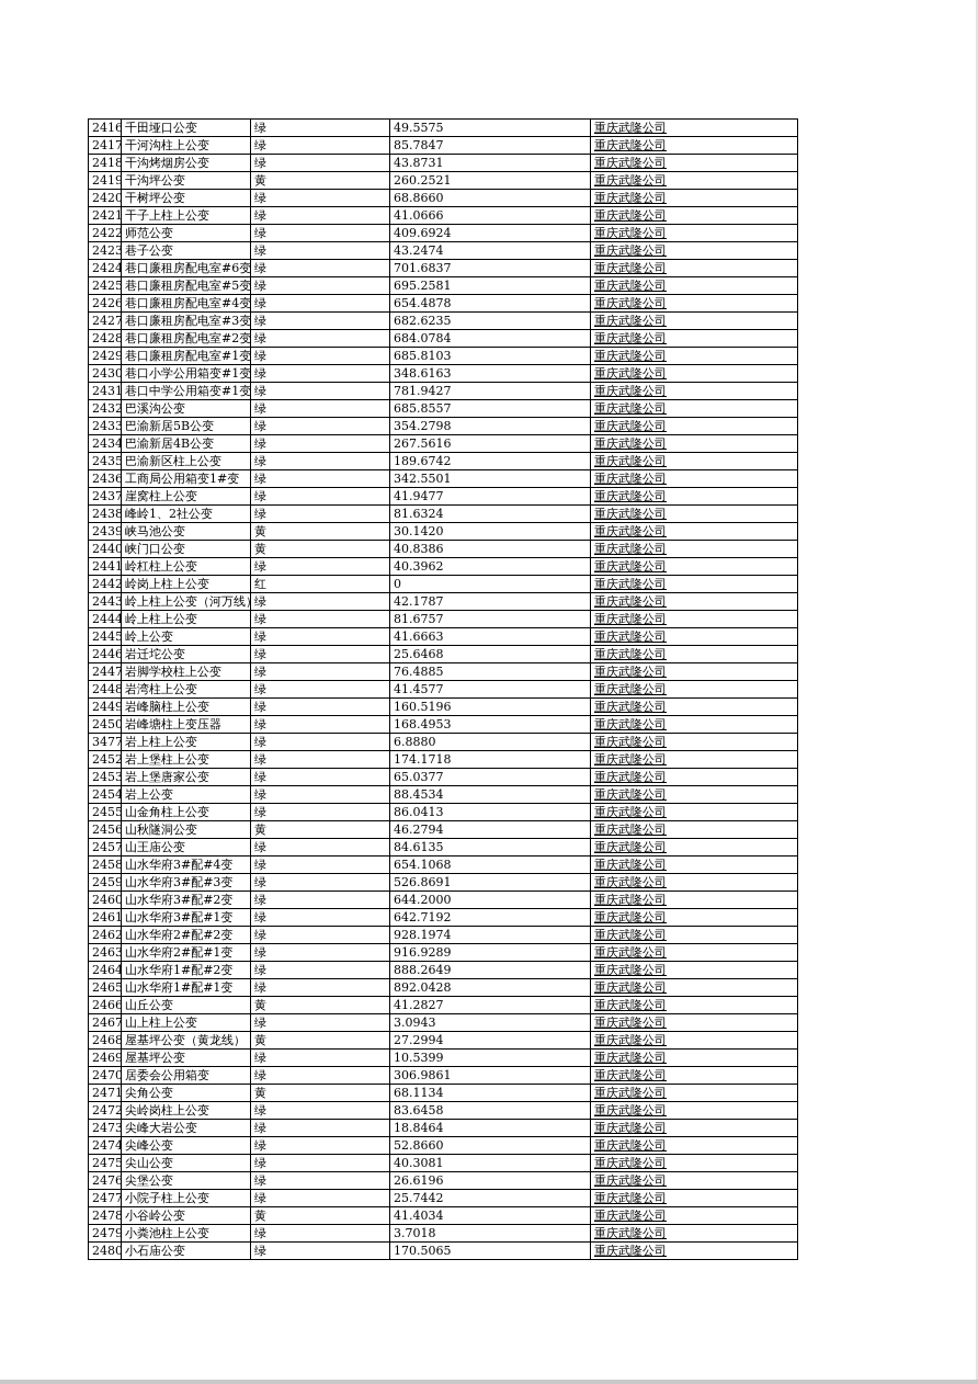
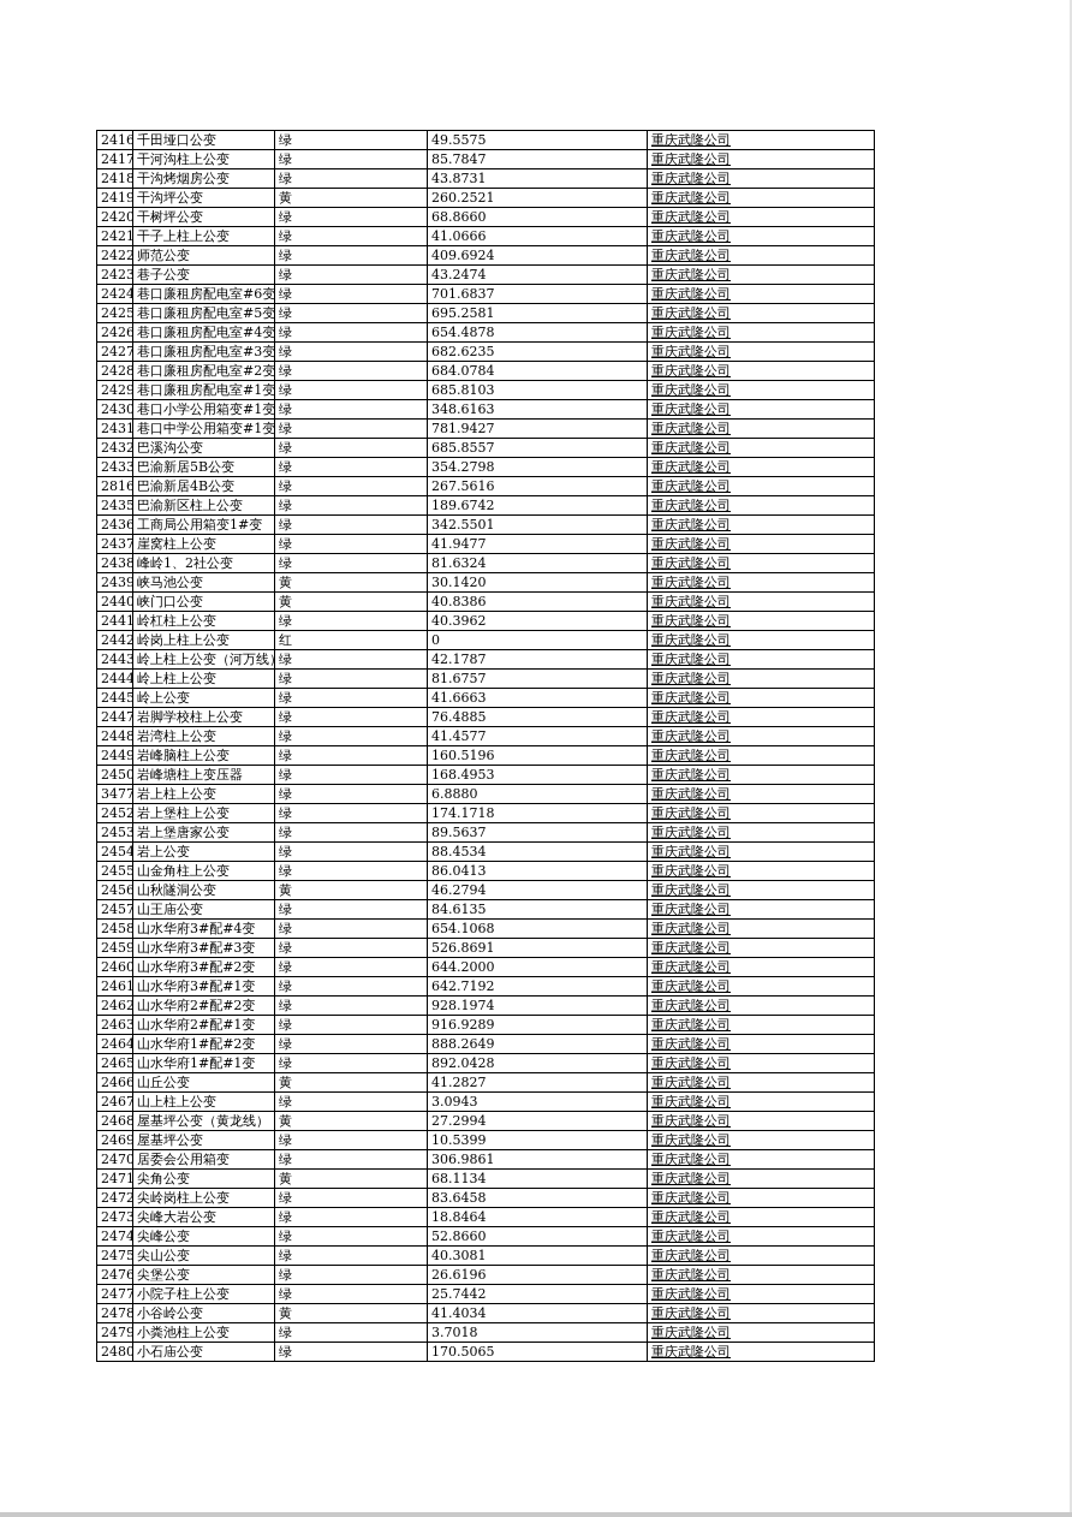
  2416	千田垭口公变	绿	49.5575	重庆武隆公司
  2417	干河沟柱上公变	绿	85.7847	重庆武隆公司
  2418	干沟烤烟房公变	绿	43.8731	重庆武隆公司
  2419	干沟坪公变	黄	260.2521	重庆武隆公司
  2420	干树坪公变	绿	68.8660	重庆武隆公司
  2421	干子上柱上公变	绿	41.0666	重庆武隆公司
  2422	师范公变	绿	409.6924	重庆武隆公司
  2423	巷子公变	绿	43.2474	重庆武隆公司
  2424	巷口廉租房配电室#6变	绿	701.6837	重庆武隆公司
  2425	巷口廉租房配电室#5变	绿	695.2581	重庆武隆公司
  2426	巷口廉租房配电室#4变	绿	654.4878	重庆武隆公司
  2427	巷口廉租房配电室#3变	绿	682.6235	重庆武隆公司
  2428	巷口廉租房配电室#2变	绿	684.0784	重庆武隆公司
  2429	巷口廉租房配电室#1变	绿	685.8103	重庆武隆公司
  2430	巷口小学公用箱变#1变	绿	348.6163	重庆武隆公司
  2431	巷口中学公用箱变#1变	绿	781.9427	重庆武隆公司
  2432	巴溪沟公变	绿	685.8557	重庆武隆公司
  2433	巴渝新居5B公变	绿	354.2798	重庆武隆公司
- 2434	巴渝新居4B公变	绿	267.5616	重庆武隆公司
+ 2816	巴渝新居4B公变	绿	267.5616	重庆武隆公司
  2435	巴渝新区柱上公变	绿	189.6742	重庆武隆公司
  2436	工商局公用箱变1#变	绿	342.5501	重庆武隆公司
  2437	崖窝柱上公变	绿	41.9477	重庆武隆公司
  2438	峰岭1、2社公变	绿	81.6324	重庆武隆公司
  2439	峡马池公变	黄	30.1420	重庆武隆公司
  2440	峡门口公变	黄	40.8386	重庆武隆公司
  2441	岭杠柱上公变	绿	40.3962	重庆武隆公司
  2442	岭岗上柱上公变	红	0	重庆武隆公司
  2443	岭上柱上公变（河万线	绿	42.1787	重庆武隆公司
  2444	岭上柱上公变	绿	81.6757	重庆武隆公司
  2445	岭上公变	绿	41.6663	重庆武隆公司
- 2446	岩迁坨公变	绿	25.6468	重庆武隆公司
  2447	岩脚学校柱上公变	绿	76.4885	重庆武隆公司
  2448	岩湾柱上公变	绿	41.4577	重庆武隆公司
  2449	岩峰脑柱上公变	绿	160.5196	重庆武隆公司
  2450	岩峰塘柱上变压器	绿	168.4953	重庆武隆公司
  3477	岩上柱上公变	绿	6.8880	重庆武隆公司
  2452	岩上堡柱上公变	绿	174.1718	重庆武隆公司
- 2453	岩上堡唐家公变	绿	65.0377	重庆武隆公司
+ 2453	岩上堡唐家公变	绿	89.5637	重庆武隆公司
  2454	岩上公变	绿	88.4534	重庆武隆公司
  2455	山金角柱上公变	绿	86.0413	重庆武隆公司
  2456	山秋隧洞公变	黄	46.2794	重庆武隆公司
  2457	山王庙公变	绿	84.6135	重庆武隆公司
  2458	山水华府3#配#4变	绿	654.1068	重庆武隆公司
  2459	山水华府3#配#3变	绿	526.8691	重庆武隆公司
  2460	山水华府3#配#2变	绿	644.2000	重庆武隆公司
  2461	山水华府3#配#1变	绿	642.7192	重庆武隆公司
  2462	山水华府2#配#2变	绿	928.1974	重庆武隆公司
  2463	山水华府2#配#1变	绿	916.9289	重庆武隆公司
  2464	山水华府1#配#2变	绿	888.2649	重庆武隆公司
  2465	山水华府1#配#1变	绿	892.0428	重庆武隆公司
  2466	山丘公变	黄	41.2827	重庆武隆公司
  2467	山上柱上公变	绿	3.0943	重庆武隆公司
  2468	屋基坪公变（黄龙线）	黄	27.2994	重庆武隆公司
  2469	屋基坪公变	绿	10.5399	重庆武隆公司
  2470	居委会公用箱变	绿	306.9861	重庆武隆公司
  2471	尖角公变	黄	68.1134	重庆武隆公司
  2472	尖岭岗柱上公变	绿	83.6458	重庆武隆公司
  2473	尖峰大岩公变	绿	18.8464	重庆武隆公司
  2474	尖峰公变	绿	52.8660	重庆武隆公司
  2475	尖山公变	绿	40.3081	重庆武隆公司
  2476	尖堡公变	绿	26.6196	重庆武隆公司
  2477	小院子柱上公变	绿	25.7442	重庆武隆公司
  2478	小谷岭公变	黄	41.4034	重庆武隆公司
  2479	小粪池柱上公变	绿	3.7018	重庆武隆公司
  2480	小石庙公变	绿	170.5065	重庆武隆公司
